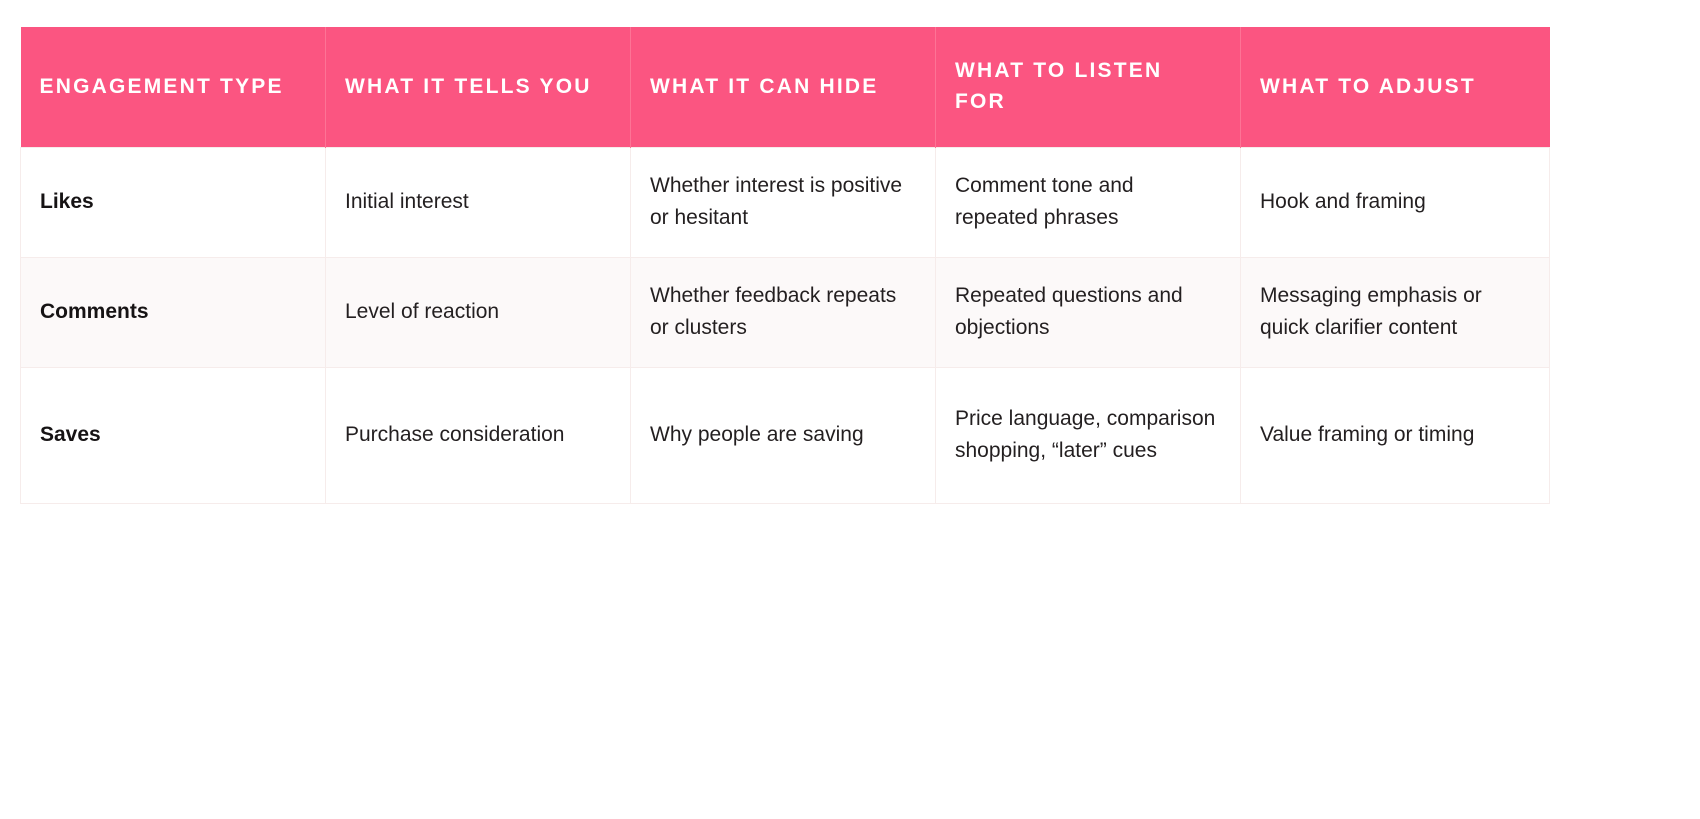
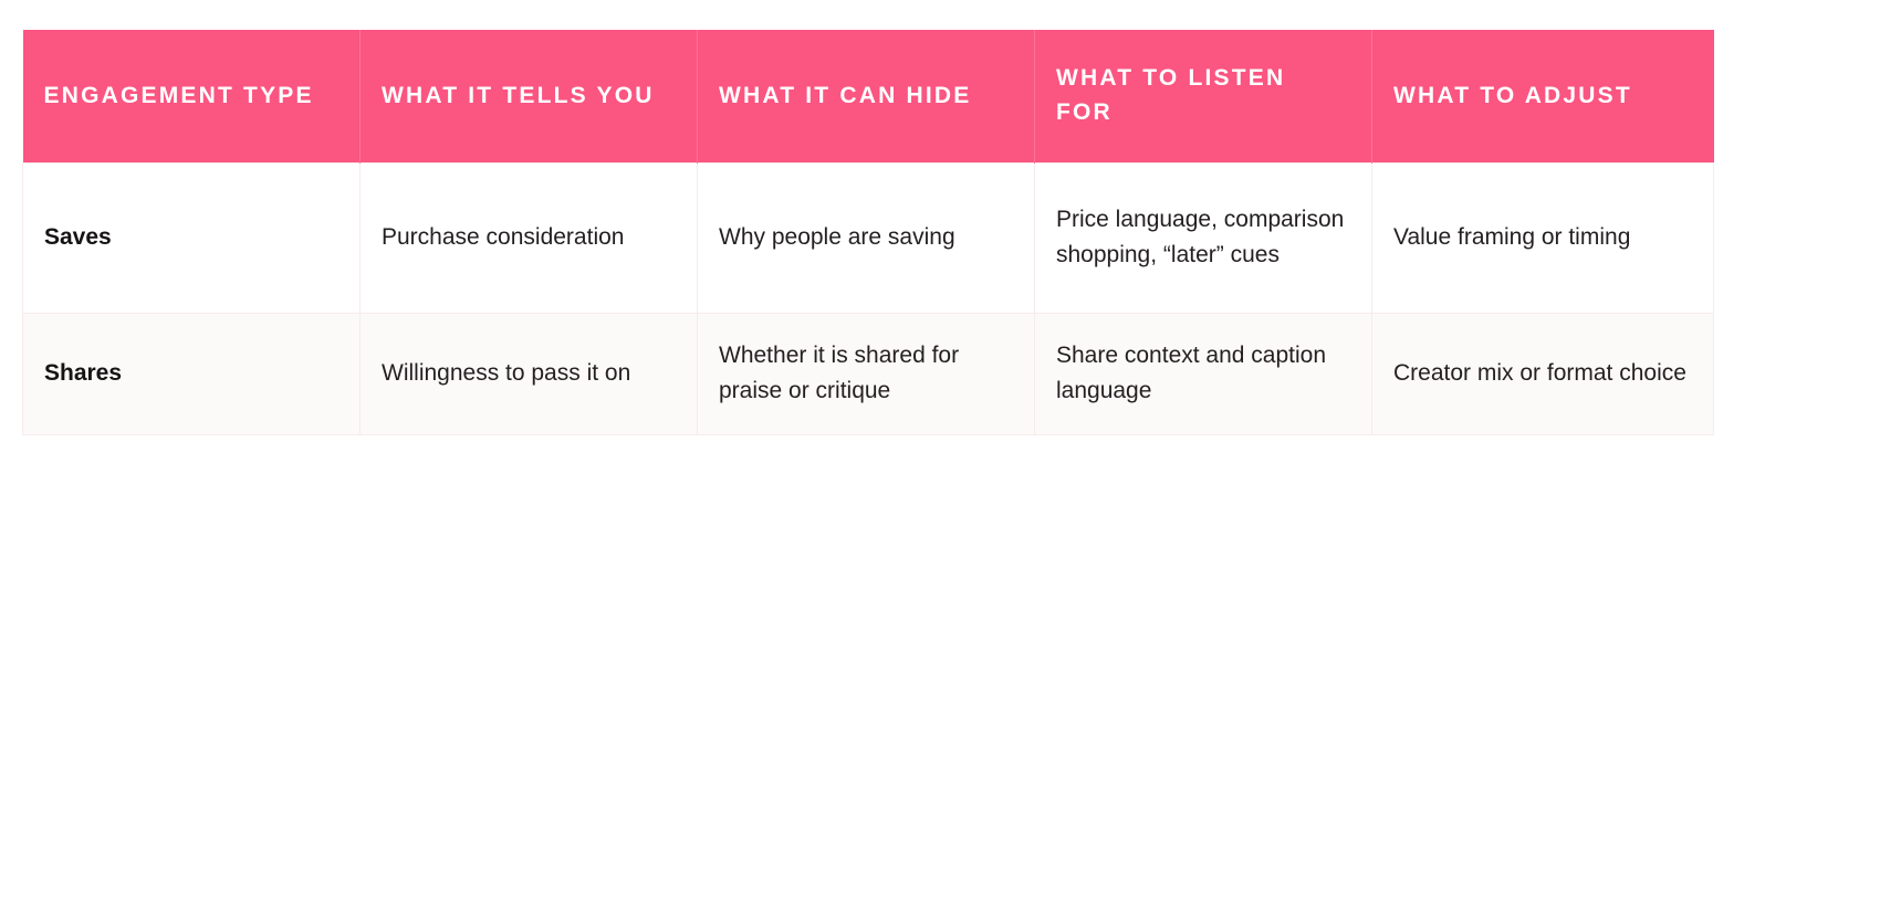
  ENGAGEMENT TYPE	WHAT IT TELLS YOU	WHAT IT CAN HIDE	WHAT TO LISTEN FOR	WHAT TO ADJUST
- Likes	Initial interest	Whether interest is positive or hesitant	Comment tone and repeated phrases	Hook and framing
- Comments	Level of reaction	Whether feedback repeats or clusters	Repeated questions and objections	Messaging emphasis or quick clarifier content
  Saves	Purchase consideration	Why people are saving	Price language, comparison shopping, “later” cues	Value framing or timing
+ Shares	Willingness to pass it on	Whether it is shared for praise or critique	Share context and caption language	Creator mix or format choice
